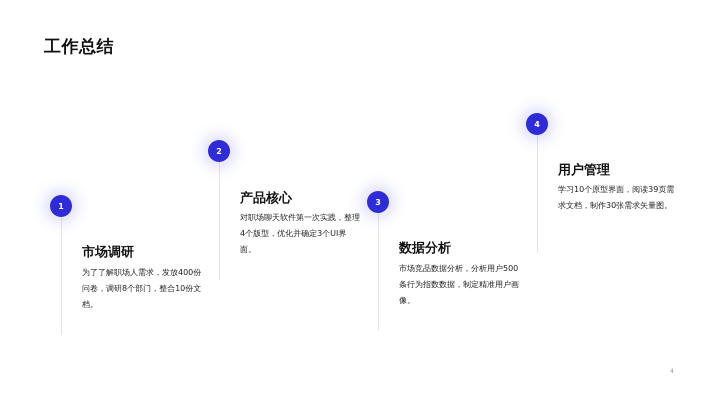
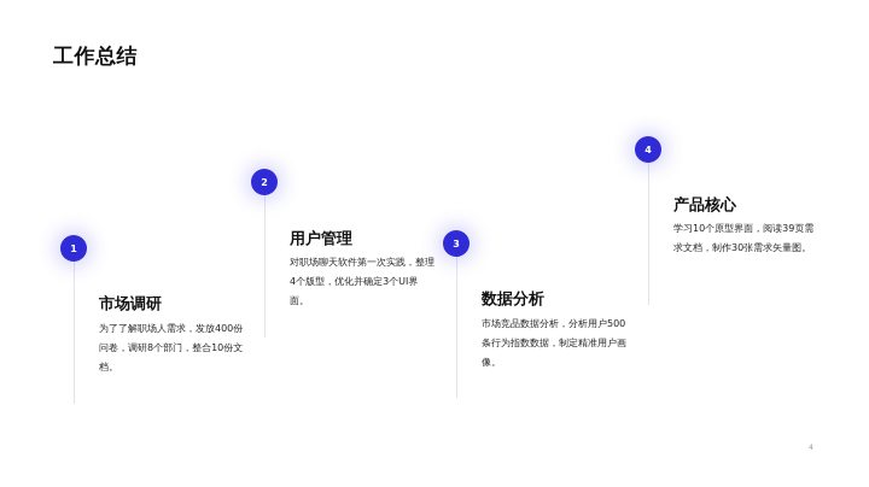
  工作总结
  1
  市场调研
  为了了解职场人需求，发放400份问卷，调研8个部门，整合10份文档。
  2
- 产品核心
+ 用户管理
  对职场聊天软件第一次实践，整理4个版型，优化并确定3个UI界面。
  3
  数据分析
  市场竞品数据分析，分析用户500条行为指数数据，制定精准用户画像。
  4
- 用户管理
+ 产品核心
  学习10个原型界面，阅读39页需求文档，制作30张需求矢量图。
